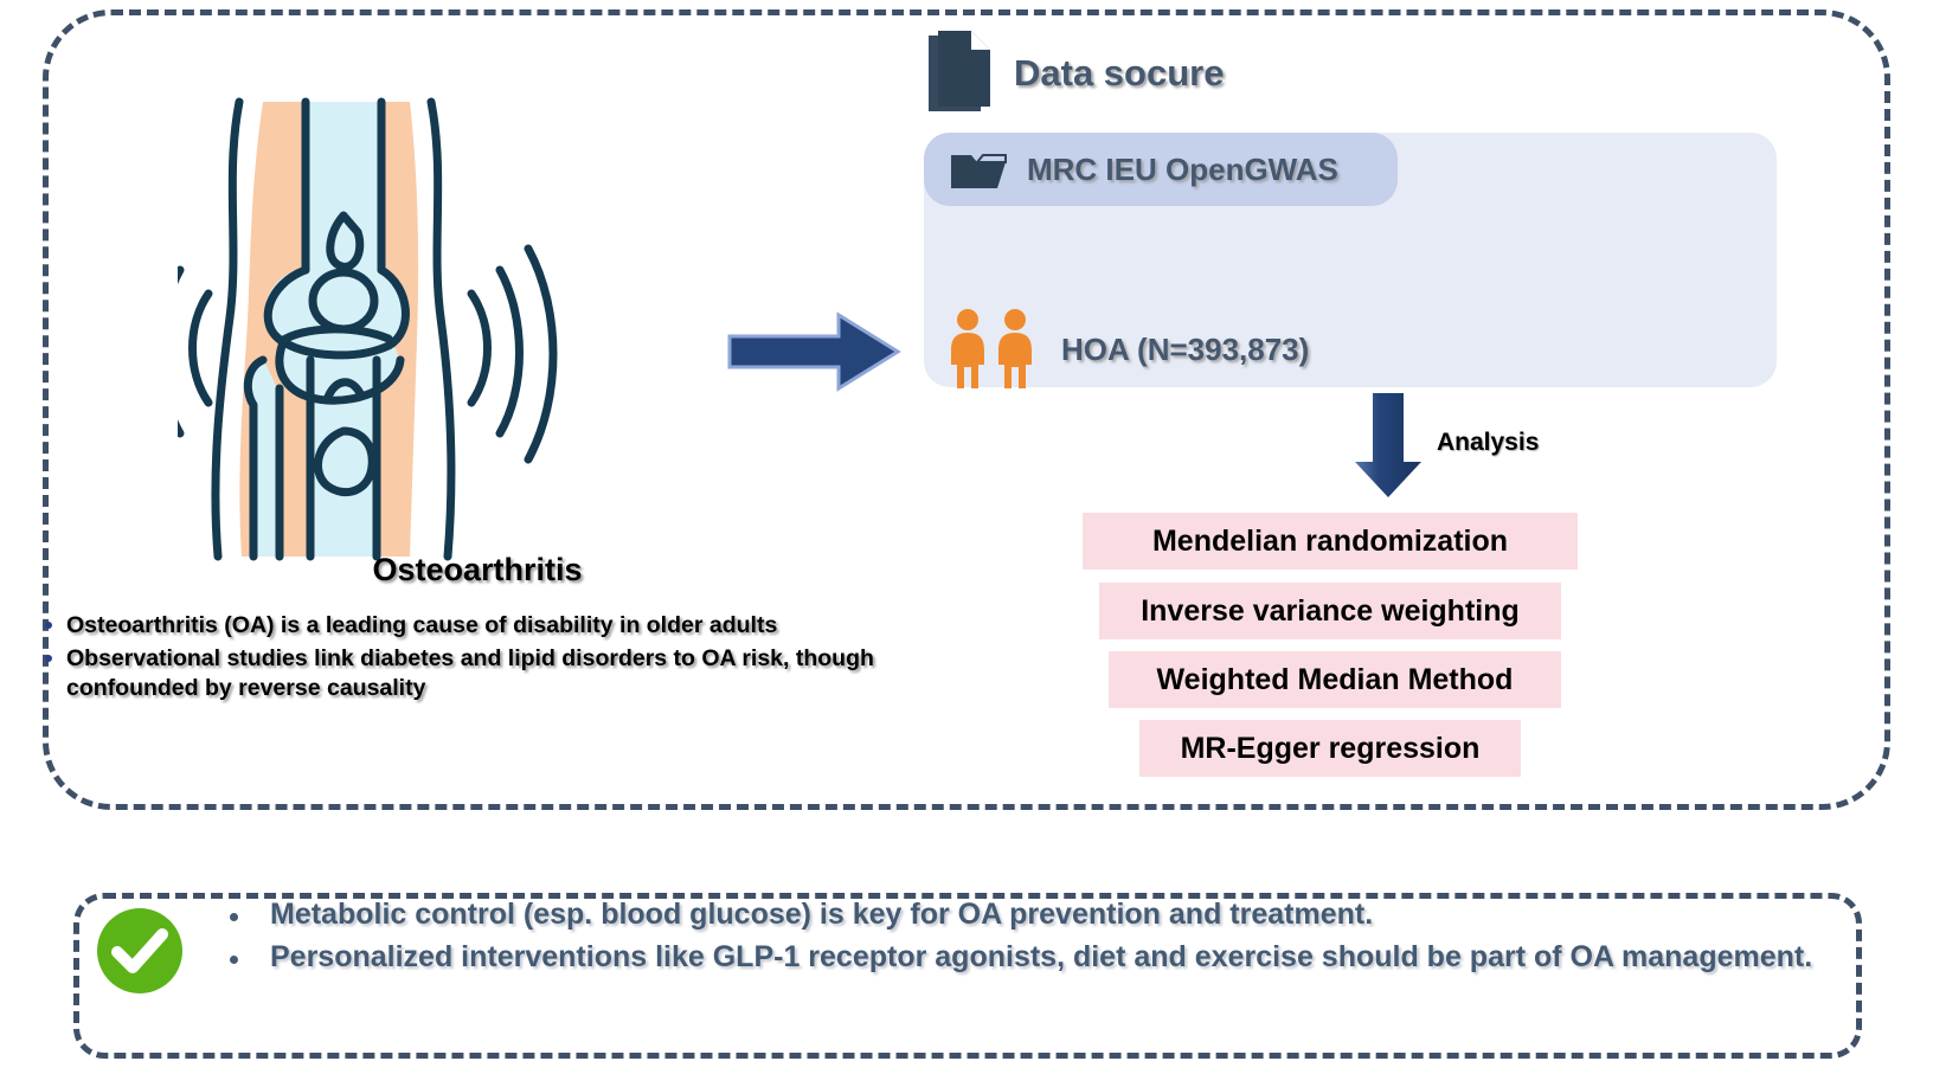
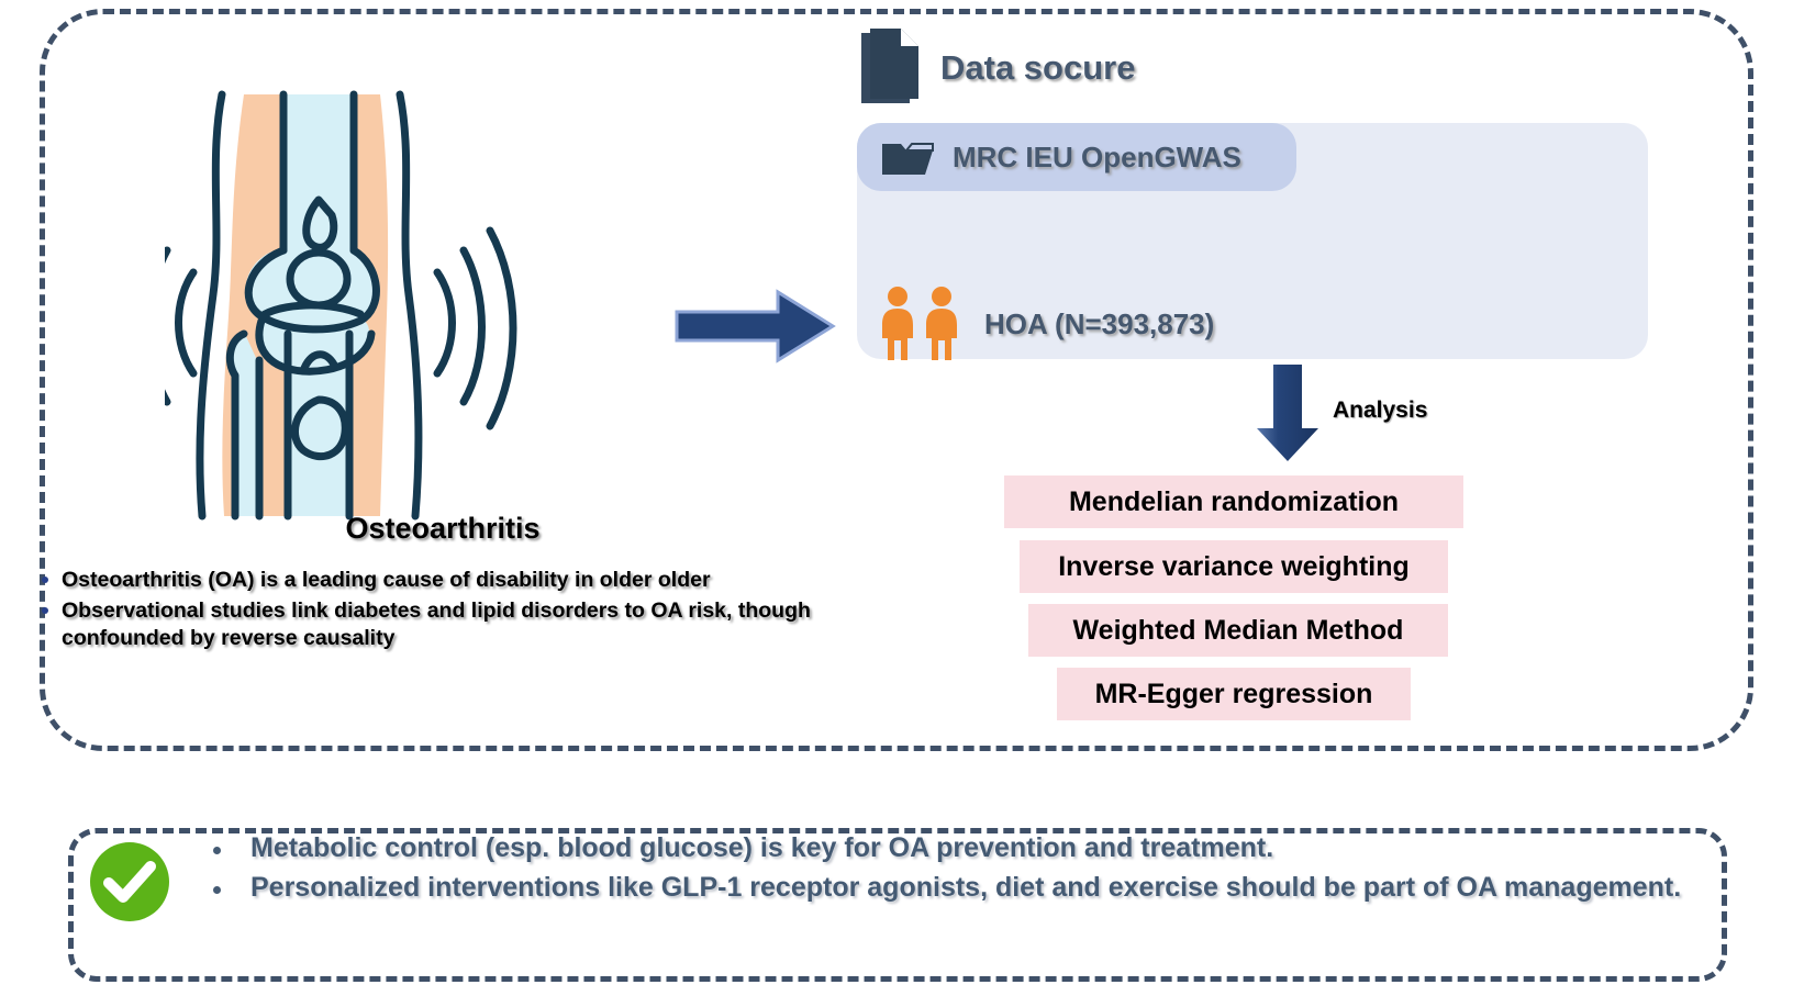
  Osteoarthritis
- Osteoarthritis (OA) is a leading cause of disability in older adults
+ Osteoarthritis (OA) is a leading cause of disability in older older
  Observational studies link diabetes and lipid disorders to OA risk, though confounded by reverse causality
  Data socure
  MRC IEU OpenGWAS
  HOA (N=393,873)
  Analysis
  Mendelian randomization
  Inverse variance weighting
  Weighted Median Method
  MR-Egger regression
  Metabolic control (esp. blood glucose) is key for OA prevention and treatment.
  Personalized interventions like GLP-1 receptor agonists, diet and exercise should be part of OA management.
